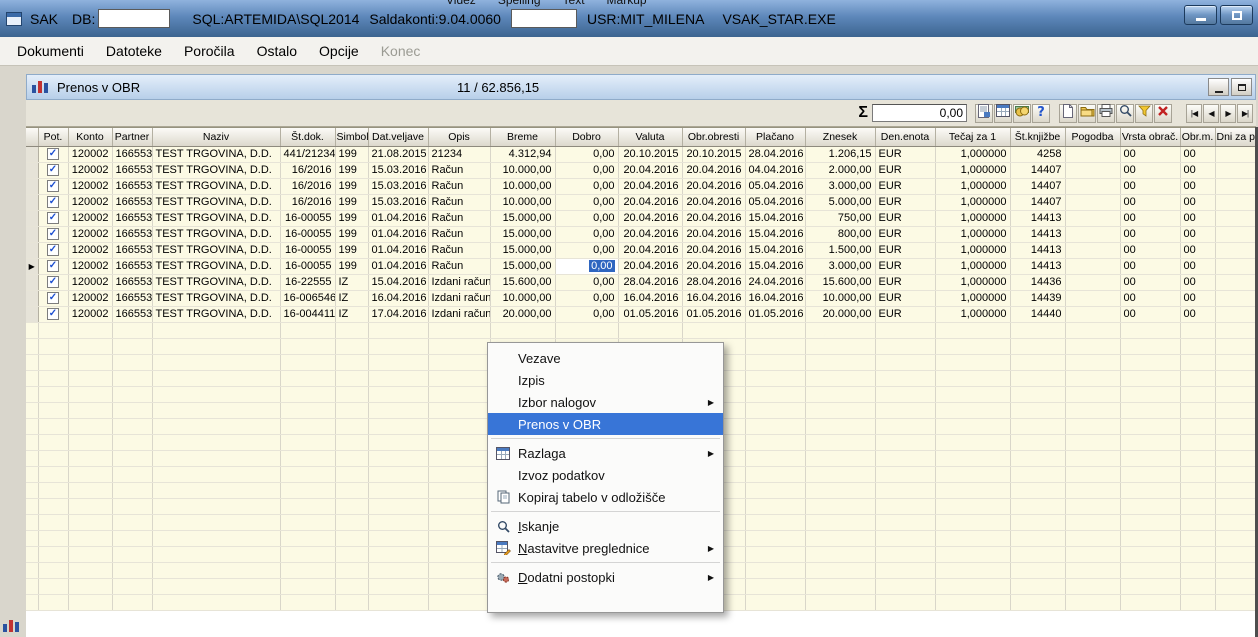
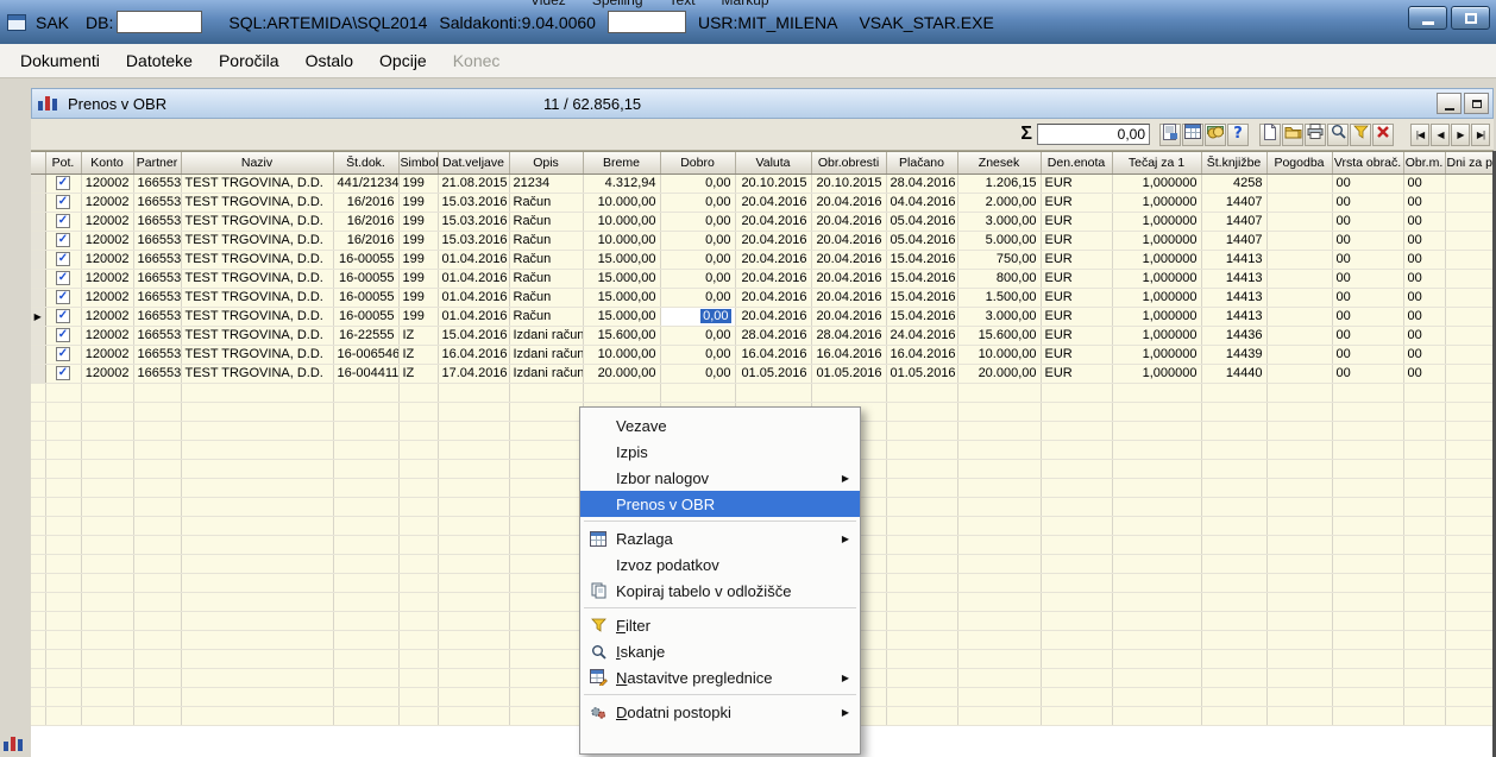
  Videz
  Spelling
  Text
  Markup
  SAK
  DB:
  SQL:ARTEMIDA\SQL2014
  Saldakonti:9.04.0060
  USR:MIT_MILENA
  VSAK_STAR.EXE
  Dokumenti
  Datoteke
  Poročila
  Ostalo
  Opcije
  Konec
  Prenos v OBR
  11 / 62.856,15
  Σ
  0,00
  ?
  |◀
  ◀
  ▶
  ▶|
  	Pot.	Konto	Partner	Naziv	Št.dok.	Simbol	Dat.veljave	Opis	Breme	Dobro	Valuta	Obr.obresti	Plačano	Znesek	Den.enota	Tečaj za 1	Št.knjižbe	Pogodba	Vrsta obrač.	Obr.m.	Dni za p
  	✓	120002	166553	TEST TRGOVINA, D.D.	441/21234	199	21.08.2015	21234	4.312,94	0,00	20.10.2015	20.10.2015	28.04.2016	1.206,15	EUR	1,000000	4258		00	00
  	✓	120002	166553	TEST TRGOVINA, D.D.	16/2016	199	15.03.2016	Račun	10.000,00	0,00	20.04.2016	20.04.2016	04.04.2016	2.000,00	EUR	1,000000	14407		00	00
  	✓	120002	166553	TEST TRGOVINA, D.D.	16/2016	199	15.03.2016	Račun	10.000,00	0,00	20.04.2016	20.04.2016	05.04.2016	3.000,00	EUR	1,000000	14407		00	00
  	✓	120002	166553	TEST TRGOVINA, D.D.	16/2016	199	15.03.2016	Račun	10.000,00	0,00	20.04.2016	20.04.2016	05.04.2016	5.000,00	EUR	1,000000	14407		00	00
  	✓	120002	166553	TEST TRGOVINA, D.D.	16-00055	199	01.04.2016	Račun	15.000,00	0,00	20.04.2016	20.04.2016	15.04.2016	750,00	EUR	1,000000	14413		00	00
  	✓	120002	166553	TEST TRGOVINA, D.D.	16-00055	199	01.04.2016	Račun	15.000,00	0,00	20.04.2016	20.04.2016	15.04.2016	800,00	EUR	1,000000	14413		00	00
  	✓	120002	166553	TEST TRGOVINA, D.D.	16-00055	199	01.04.2016	Račun	15.000,00	0,00	20.04.2016	20.04.2016	15.04.2016	1.500,00	EUR	1,000000	14413		00	00
  ▶	✓	120002	166553	TEST TRGOVINA, D.D.	16-00055	199	01.04.2016	Račun	15.000,00	0,00	20.04.2016	20.04.2016	15.04.2016	3.000,00	EUR	1,000000	14413		00	00
  	✓	120002	166553	TEST TRGOVINA, D.D.	16-22555	IZ	15.04.2016	Izdani račun	15.600,00	0,00	28.04.2016	28.04.2016	24.04.2016	15.600,00	EUR	1,000000	14436		00	00
  	✓	120002	166553	TEST TRGOVINA, D.D.	16-006546	IZ	16.04.2016	Izdani račun	10.000,00	0,00	16.04.2016	16.04.2016	16.04.2016	10.000,00	EUR	1,000000	14439		00	00
  	✓	120002	166553	TEST TRGOVINA, D.D.	16-004411	IZ	17.04.2016	Izdani račun	20.000,00	0,00	01.05.2016	01.05.2016	01.05.2016	20.000,00	EUR	1,000000	14440		00	00
  Vezave
  Izpis
  Izbor nalogov
  ▶
  Prenos v OBR
  Razlaga
  ▶
  Izvoz podatkov
  Kopiraj tabelo v odložišče
+ Filter
  Iskanje
  Nastavitve preglednice
  ▶
  Dodatni postopki
  ▶
